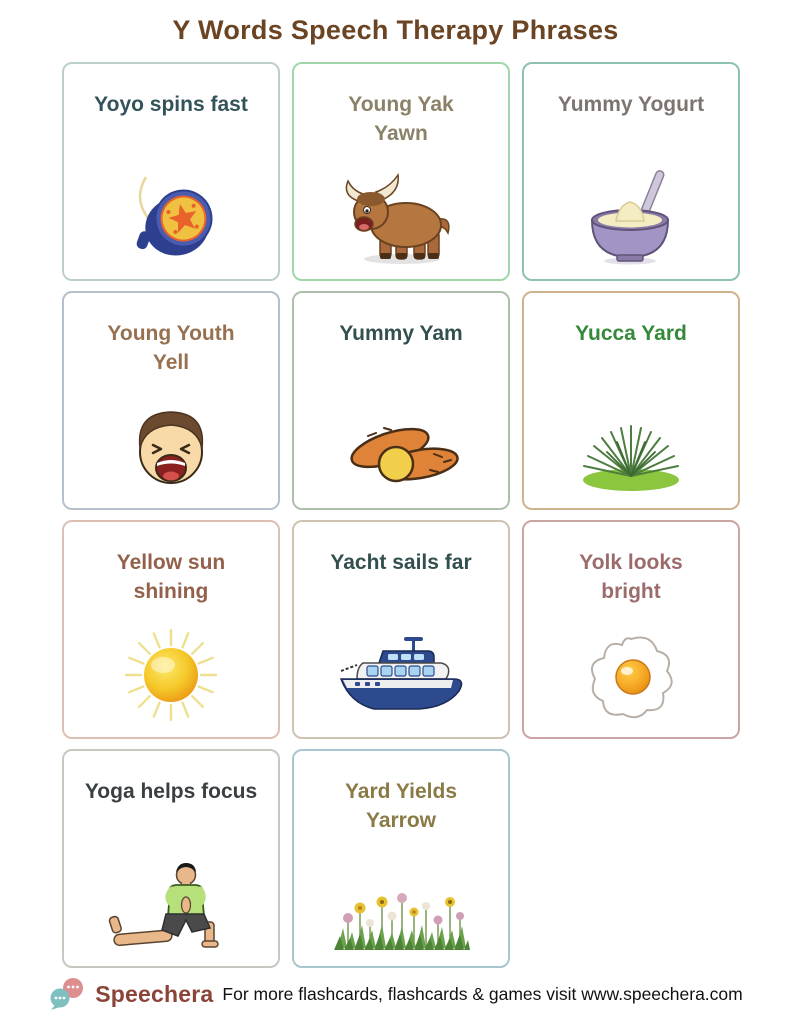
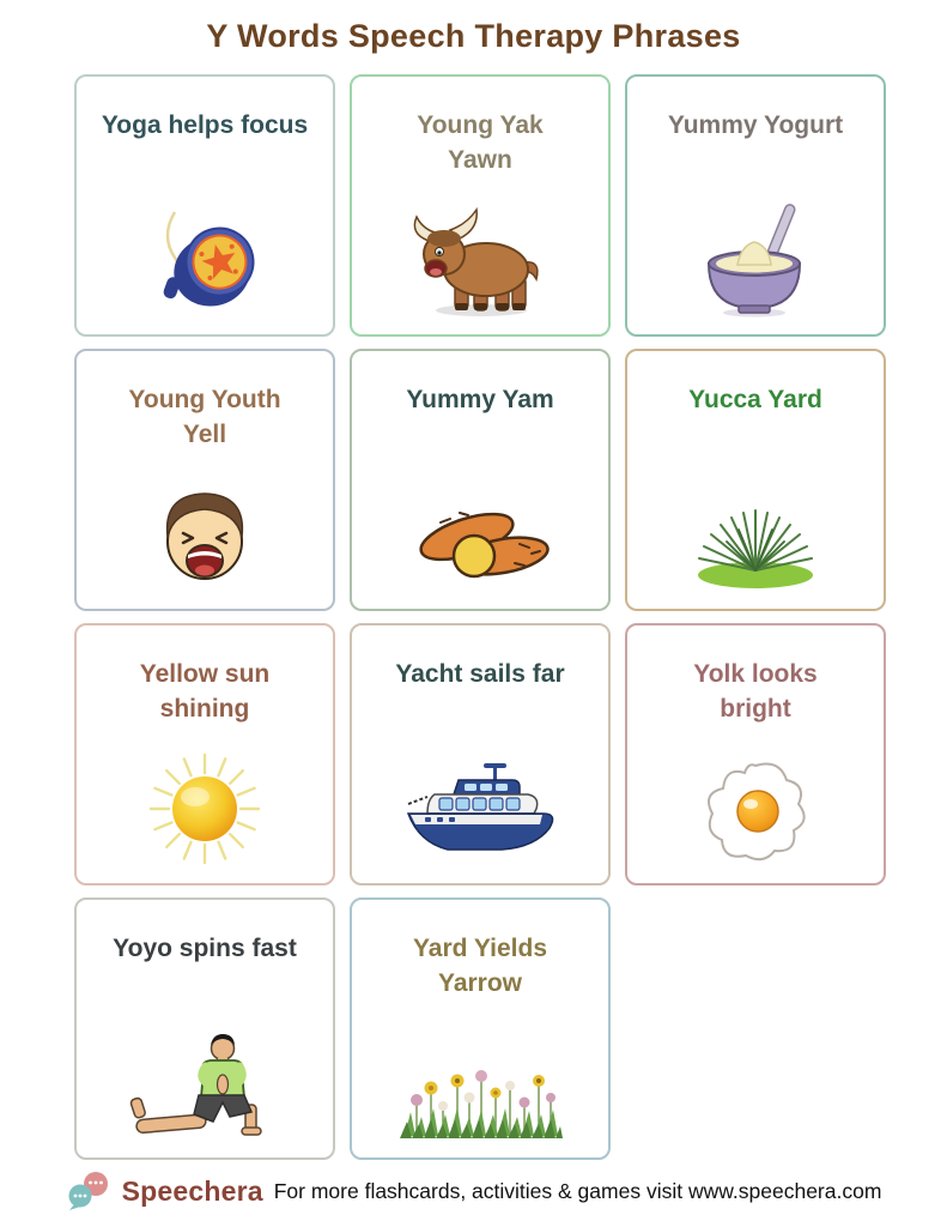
  Y Words Speech Therapy Phrases
- Yoyo spins fast
+ Yoga helps focus
  Young Yak
  Yawn
  Yummy Yogurt
  Young Youth
  Yell
  Yummy Yam
  Yucca Yard
  Yellow sun
  shining
  Yacht sails far
  Yolk looks
  bright
- Yoga helps focus
+ Yoyo spins fast
  Yard Yields
  Yarrow
  Speechera
- For more flashcards, flashcards & games visit www.speechera.com
+ For more flashcards, activities & games visit www.speechera.com
